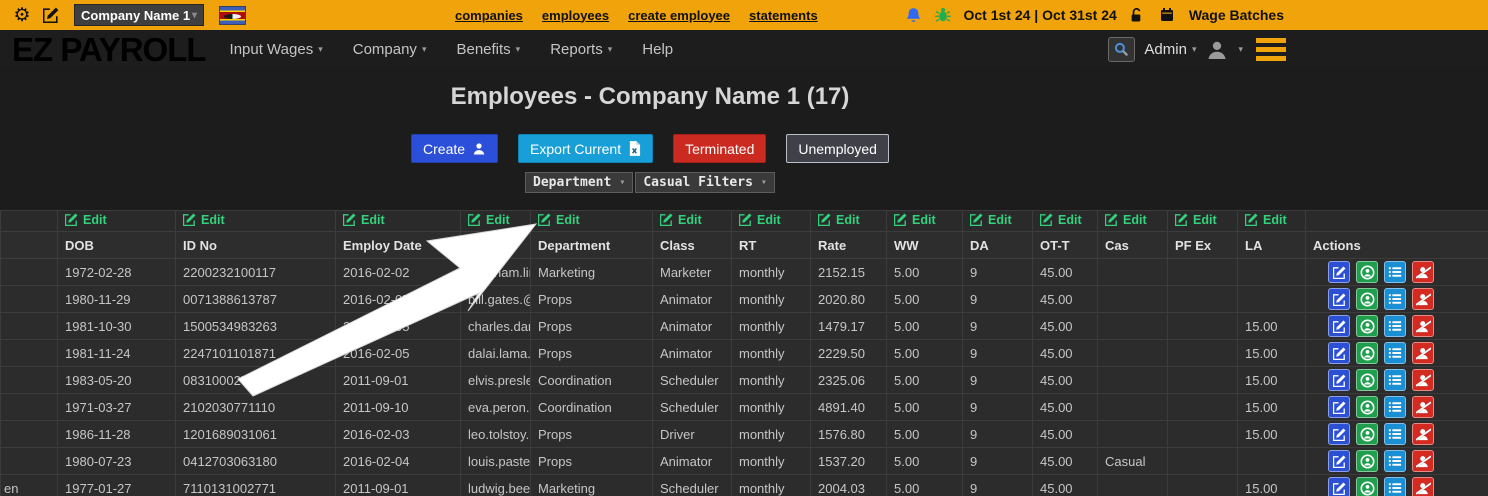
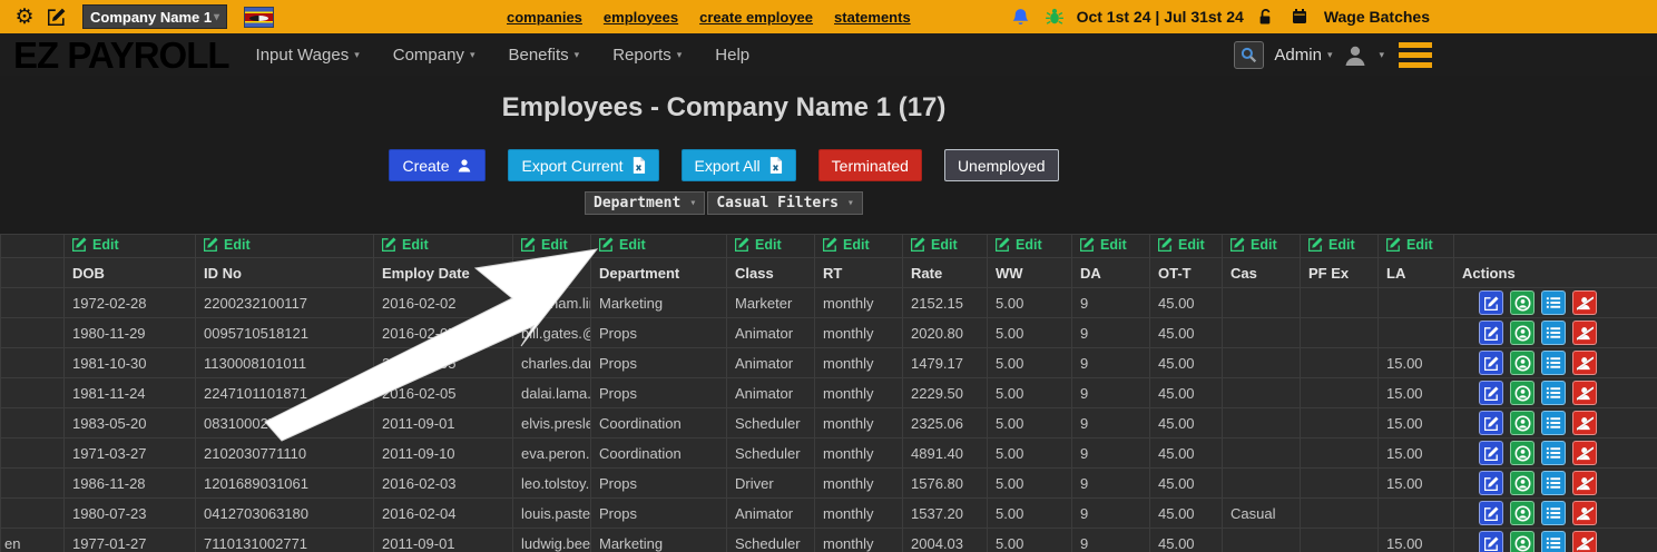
  ⚙
  Company Name 1
  ▾
  companies
  employees
  create employee
  statements
- Oct 1st 24 | Oct 31st 24
+ Oct 1st 24 | Jul 31st 24
  Wage Batches
  EZ PAYROLL
  Input Wages
  ▾
  Company
  ▾
  Benefits
  ▾
  Reports
  ▾
  Help
  Admin
  ▾
  ▾
  Employees - Company Name 1 (17)
  Create
  Export Current
+ Export All
  Terminated
  Unemployed
  Department
  ▾
  Casual Filters
  ▾
  	Edit	Edit	Edit	Edit	Edit	Edit	Edit	Edit	Edit	Edit	Edit	Edit	Edit	Edit
  	DOB	ID No	Employ Date		Department	Class	RT	Rate	WW	DA	OT-T	Cas	PF Ex	LA	Actions
  	1972-02-28	2200232100117	2016-02-02	am.li	Marketing	Marketer	monthly	2152.15	5.00	9	45.00
- 	1980-11-29	0071388613787	2016-02-	bll.gates.@	Props	Animator	monthly	2020.80	5.00	9	45.00
+ 	1980-11-29	0095710518121	2016-02-	bll.gates.@	Props	Animator	monthly	2020.80	5.00	9	45.00
- 	1981-10-30	1500534983263		charles.dar	Props	Animator	monthly	1479.17	5.00	9	45.00			15.00
+ 	1981-10-30	1130008101011		charles.dar	Props	Animator	monthly	1479.17	5.00	9	45.00			15.00
  	1981-11-24	2247101101871	016-02-05	dalai.lama.	Props	Animator	monthly	2229.50	5.00	9	45.00			15.00
  	1983-05-20	08310002	2011-09-01	elvis.presle	Coordination	Scheduler	monthly	2325.06	5.00	9	45.00			15.00
  	1971-03-27	2102030771110	2011-09-10	eva.peron.	Coordination	Scheduler	monthly	4891.40	5.00	9	45.00			15.00
  	1986-11-28	1201689031061	2016-02-03	leo.tolstoy.	Props	Driver	monthly	1576.80	5.00	9	45.00			15.00
  	1980-07-23	0412703063180	2016-02-04	louis.paste	Props	Animator	monthly	1537.20	5.00	9	45.00	Casual
  en	1977-01-27	7110131002771	2011-09-01	ludwig.bee	Marketing	Scheduler	monthly	2004.03	5.00	9	45.00			15.00
